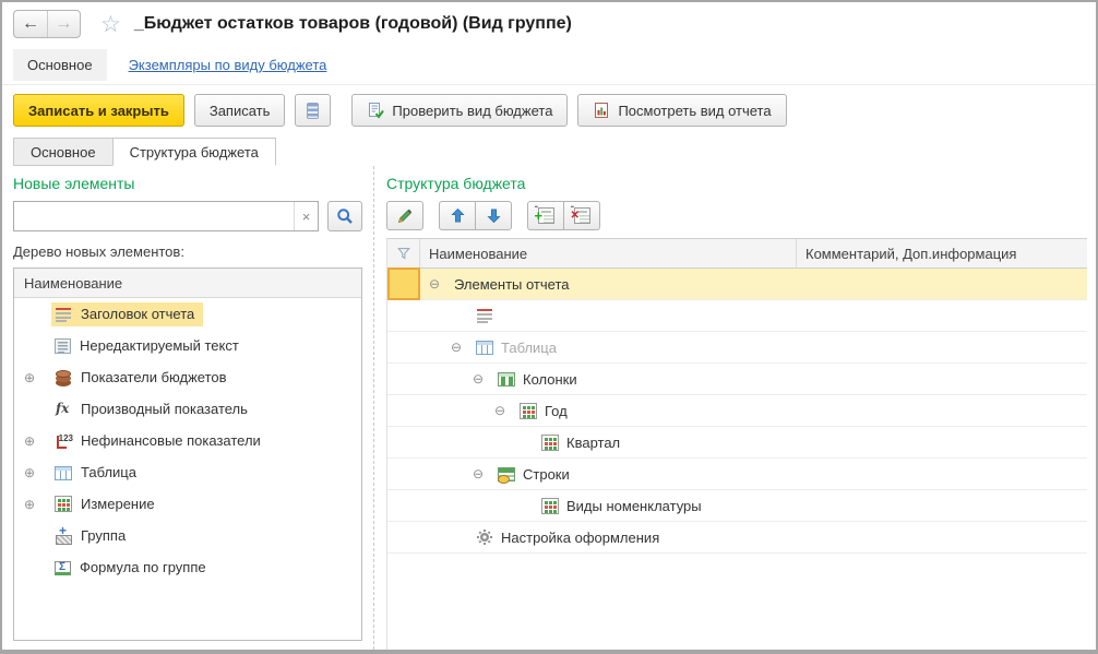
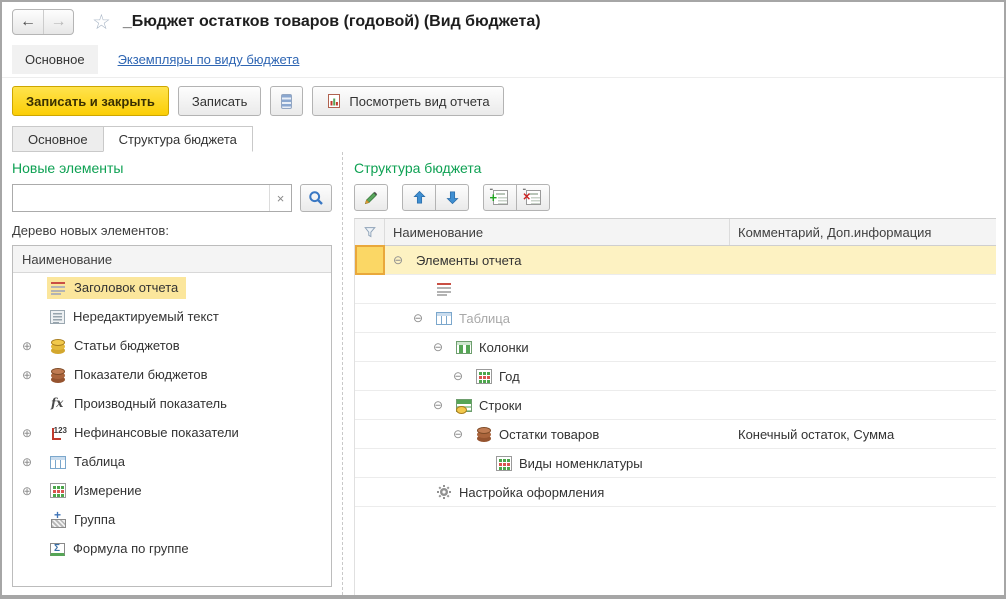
  ←
  →
  ☆
- _Бюджет остатков товаров (годовой) (Вид группе)
+ _Бюджет остатков товаров (годовой) (Вид бюджета)
  Основное
  Экземпляры по виду бюджета
  Записать и закрыть
  Записать
- Проверить вид бюджета
  Посмотреть вид отчета
  Основное
  Структура бюджета
  Новые элементы
  ×
  Дерево новых элементов:
  Наименование
  Заголовок отчета
  Нередактируемый текст
+ Статьи бюджетов
  Показатели бюджетов
  Производный показатель
  Нефинансовые показатели
  Таблица
  Измерение
  Группа
  Формула по группе
  Структура бюджета
  Наименование
  Комментарий, Доп.информация
  Элементы отчета
  Таблица
  Колонки
  Год
- Квартал
  Строки
+ Остатки товаров
+ Конечный остаток, Сумма
  Виды номенклатуры
  Настройка оформления
